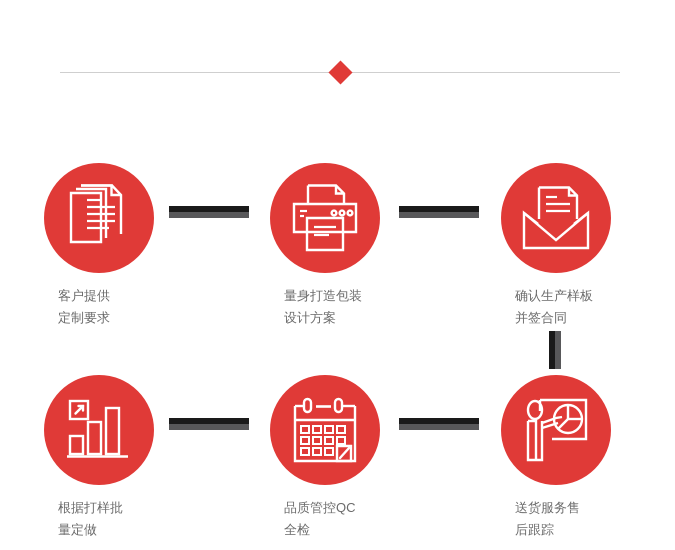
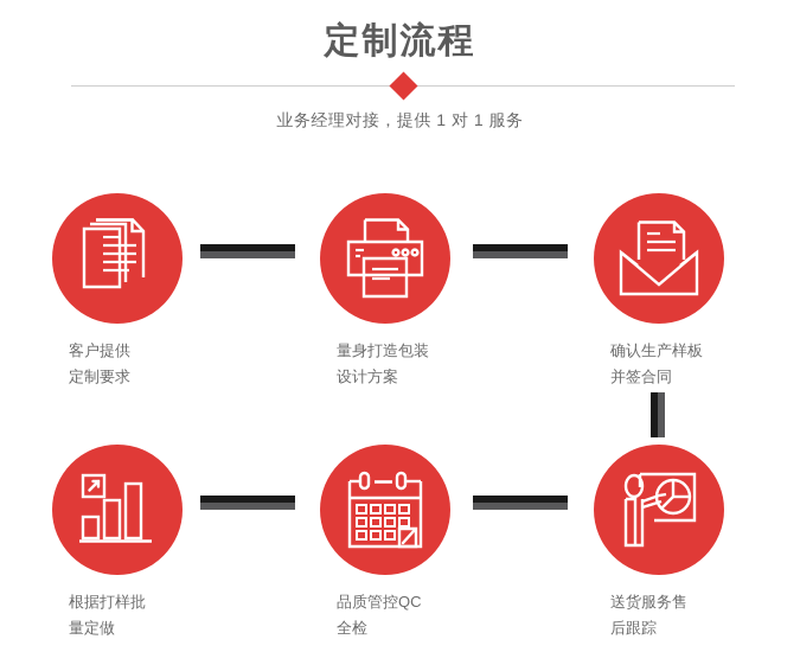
+ 定制流程
+ 业务经理对接，提供 1 对 1 服务
  客户提供
  定制要求
  量身打造包装
  设计方案
  确认生产样板
  并签合同
  根据打样批
  量定做
  品质管控QC
  全检
  送货服务售
  后跟踪
